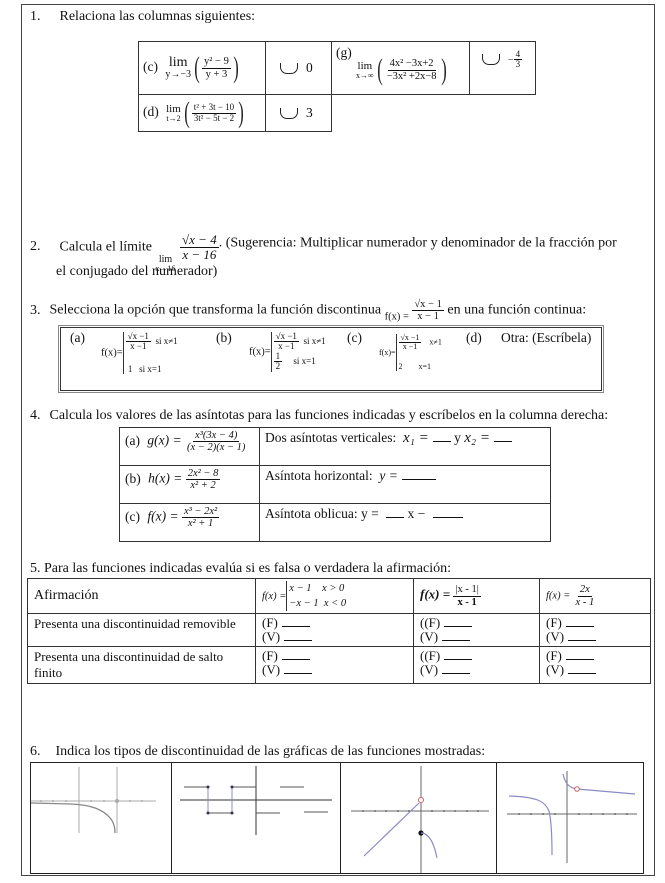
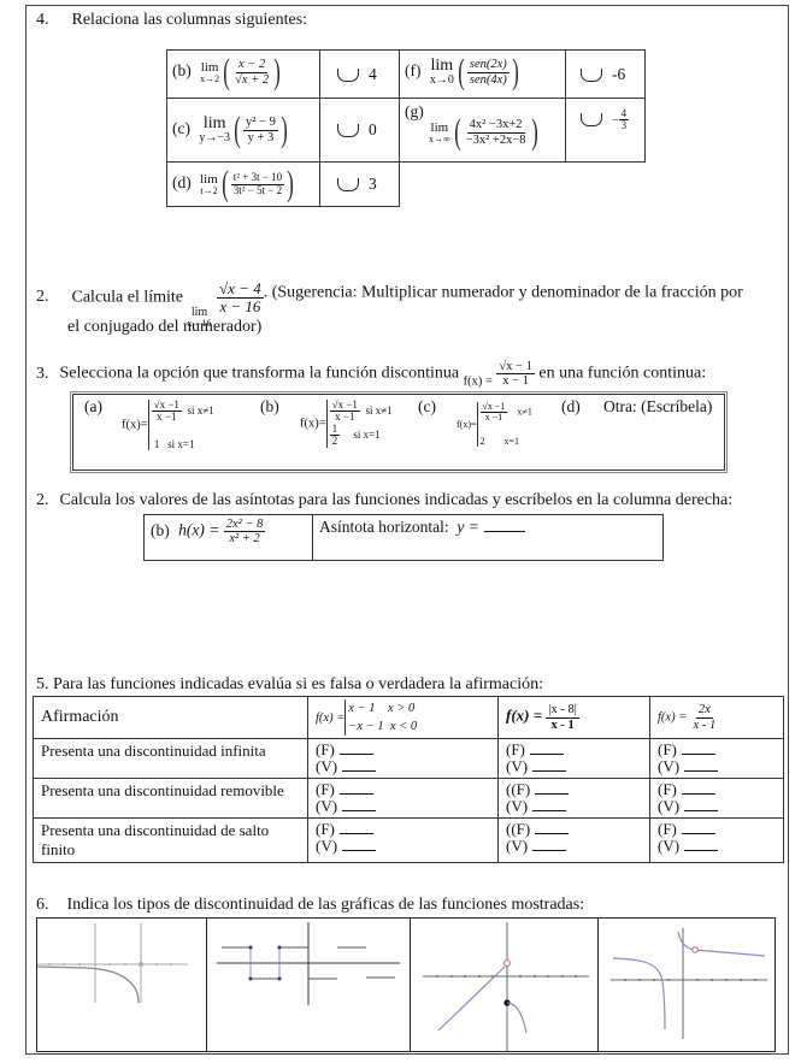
- 1. Relaciona las columnas siguientes:
+ 4. Relaciona las columnas siguientes:
+ (b) limx→2( x − 2√x + 2)	4	(f) limx→0( sen(2x)sen(4x))	-6
  (c) limy→−3( y² − 9y + 3)	0	(g) limx→∞( 4x² −3x+2−3x² +2x−8)	−43
  (d) limt→2( t² + 3t − 103t² − 5t − 2)	3
  2. Calcula el límite
  lim
  x→16
  √x − 4
  x − 16
  . (Sugerencia: Multiplicar numerador y denominador de la fracción por
  el conjugado del numerador)
  3. Selecciona la opción que transforma la función discontinua f(x) =
  √x − 1
  x − 1
  en una función continua:
  (a)
  f(x)=
  √x −1
  x −1
  si x≠1
  1 si x=1
  (b)
  f(x)=
  √x −1
  x −1
  si x≠1
  1
  2
  si x=1
  (c)
  f(x)=
  √x −1
  x −1
  x≠1
  2 x=1
  (d)
  Otra: (Escríbela)
- 4. Calcula los valores de las asíntotas para las funciones indicadas y escríbelos en la columna derecha:
+ 2. Calcula los valores de las asíntotas para las funciones indicadas y escríbelos en la columna derecha:
- (a) g(x) = x³(3x − 4)(x − 2)(x − 1)	Dos asíntotas verticales: x₁ = y x₂ =
  (b) h(x) = 2x² − 8x² + 2	Asíntota horizontal: y =
- (c) f(x) = x³ − 2x²x² + 1	Asíntota oblicua: y = x −
  5. Para las funciones indicadas evalúa si es falsa o verdadera la afirmación:
- Afirmación	f(x) = x − 1 x > 0 −x − 1 x < 0	f(x) = |x - 1|x - 1	f(x) = 2xx - 1
+ Afirmación	f(x) = x − 1 x > 0 −x − 1 x < 0	f(x) = |x - 8|x - 1	f(x) = 2xx - 1
+ Presenta una discontinuidad infinita	(F)(V)	(F)(V)	(F)(V)
  Presenta una discontinuidad removible	(F)(V)	((F)(V)	(F)(V)
  Presenta una discontinuidad de salto finito	(F)(V)	((F)(V)	(F)(V)
  6. Indica los tipos de discontinuidad de las gráficas de las funciones mostradas:
